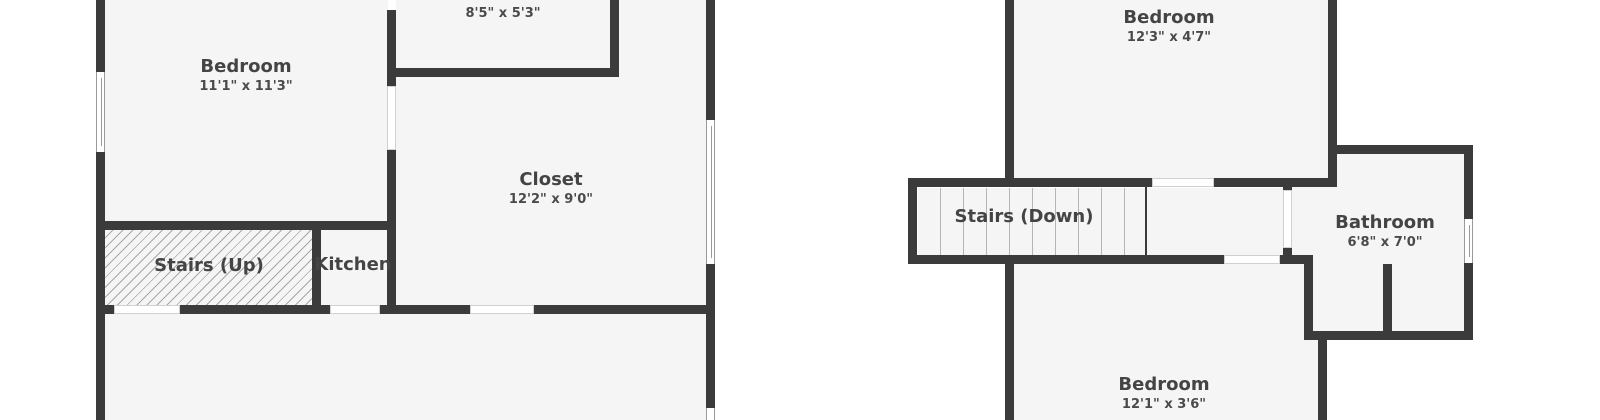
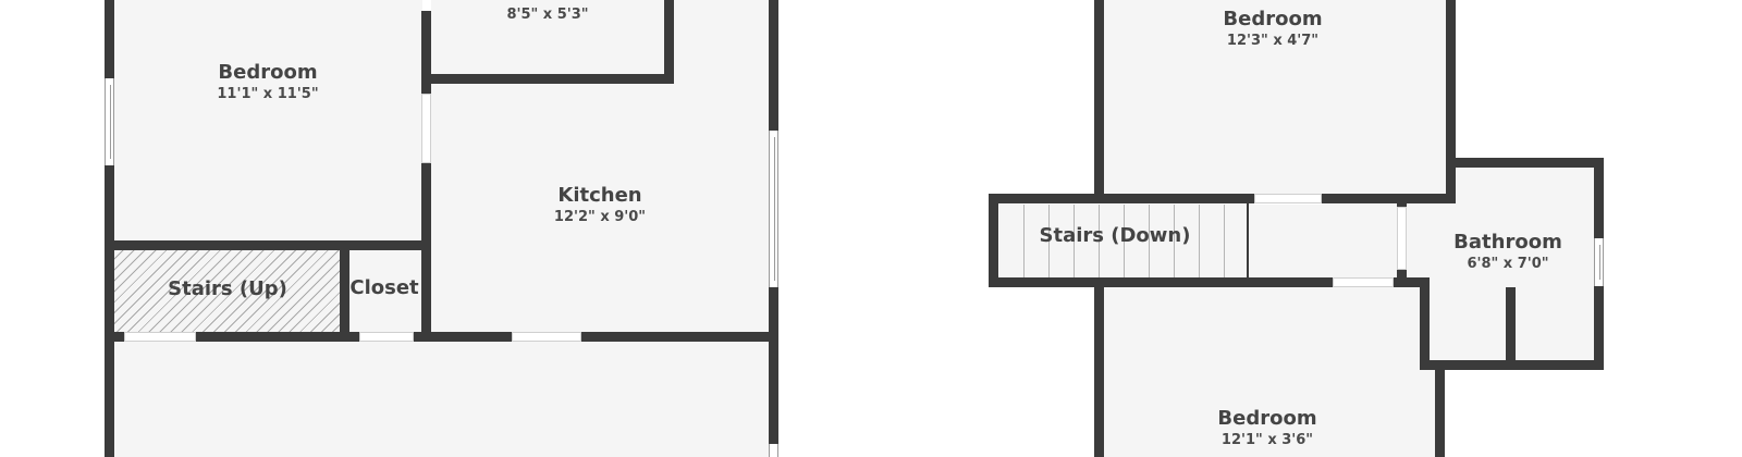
  Bedroom
- 11'1" x 11'3"
+ 11'1" x 11'5"
  8'5" x 5'3"
- Closet
+ Kitchen
  12'2" x 9'0"
  Stairs (Up)
- Kitchen
+ Closet
  Bedroom
  12'3" x 4'7"
  Stairs (Down)
  Bathroom
  6'8" x 7'0"
  Bedroom
  12'1" x 3'6"
